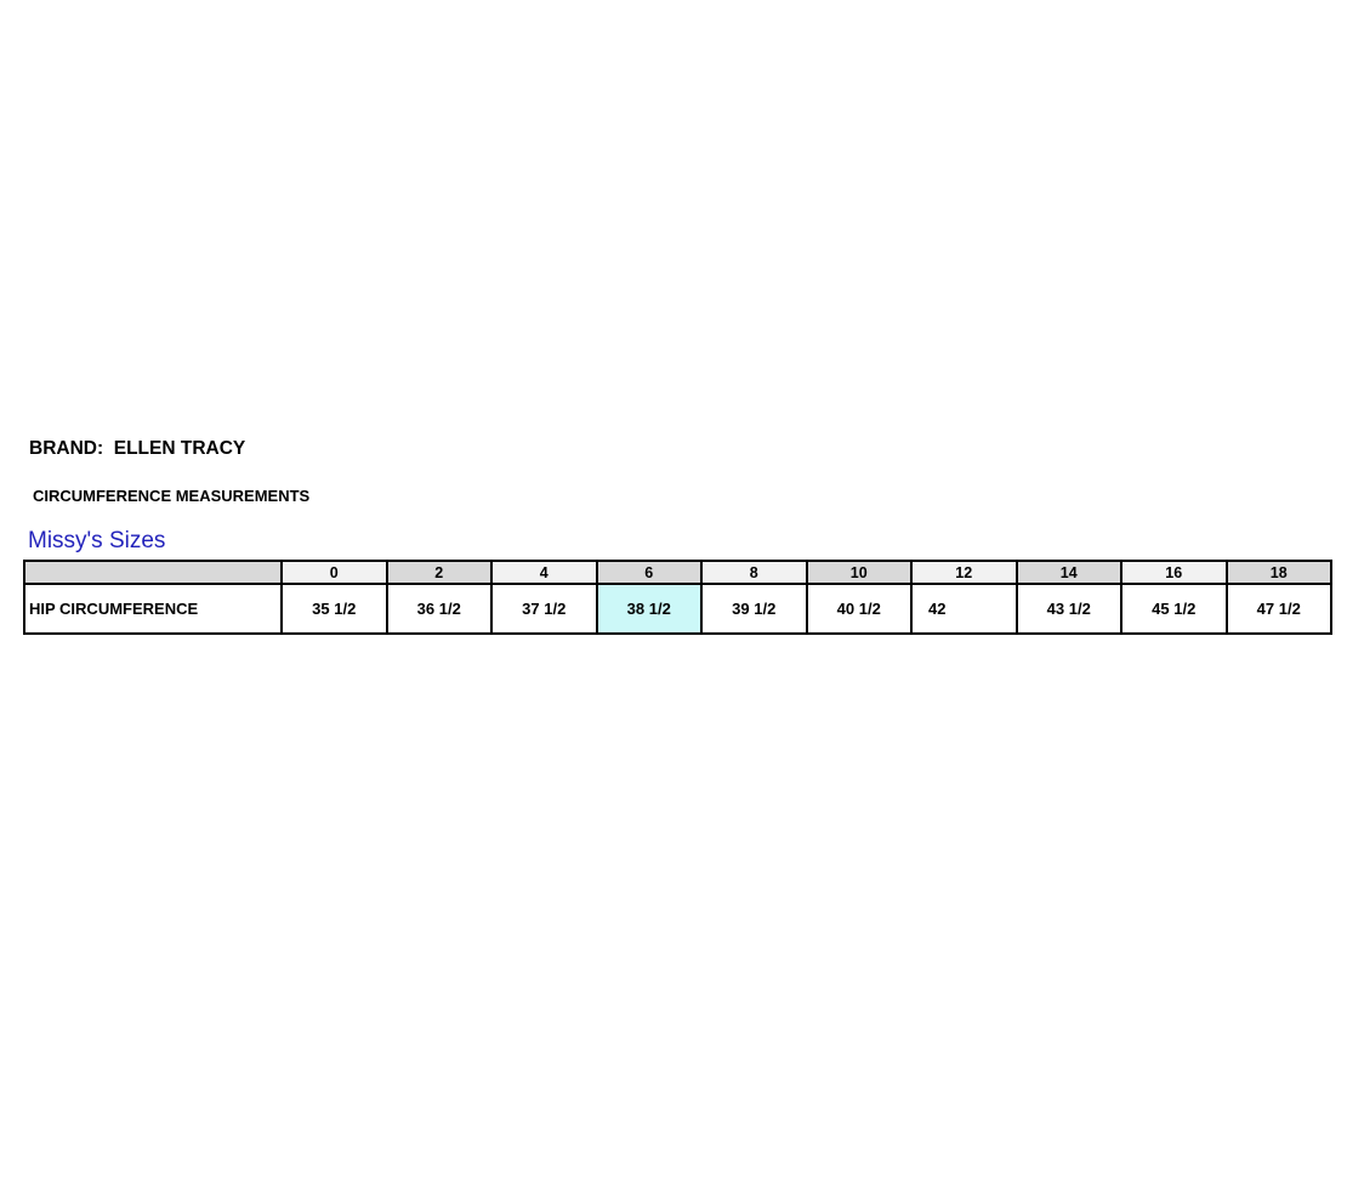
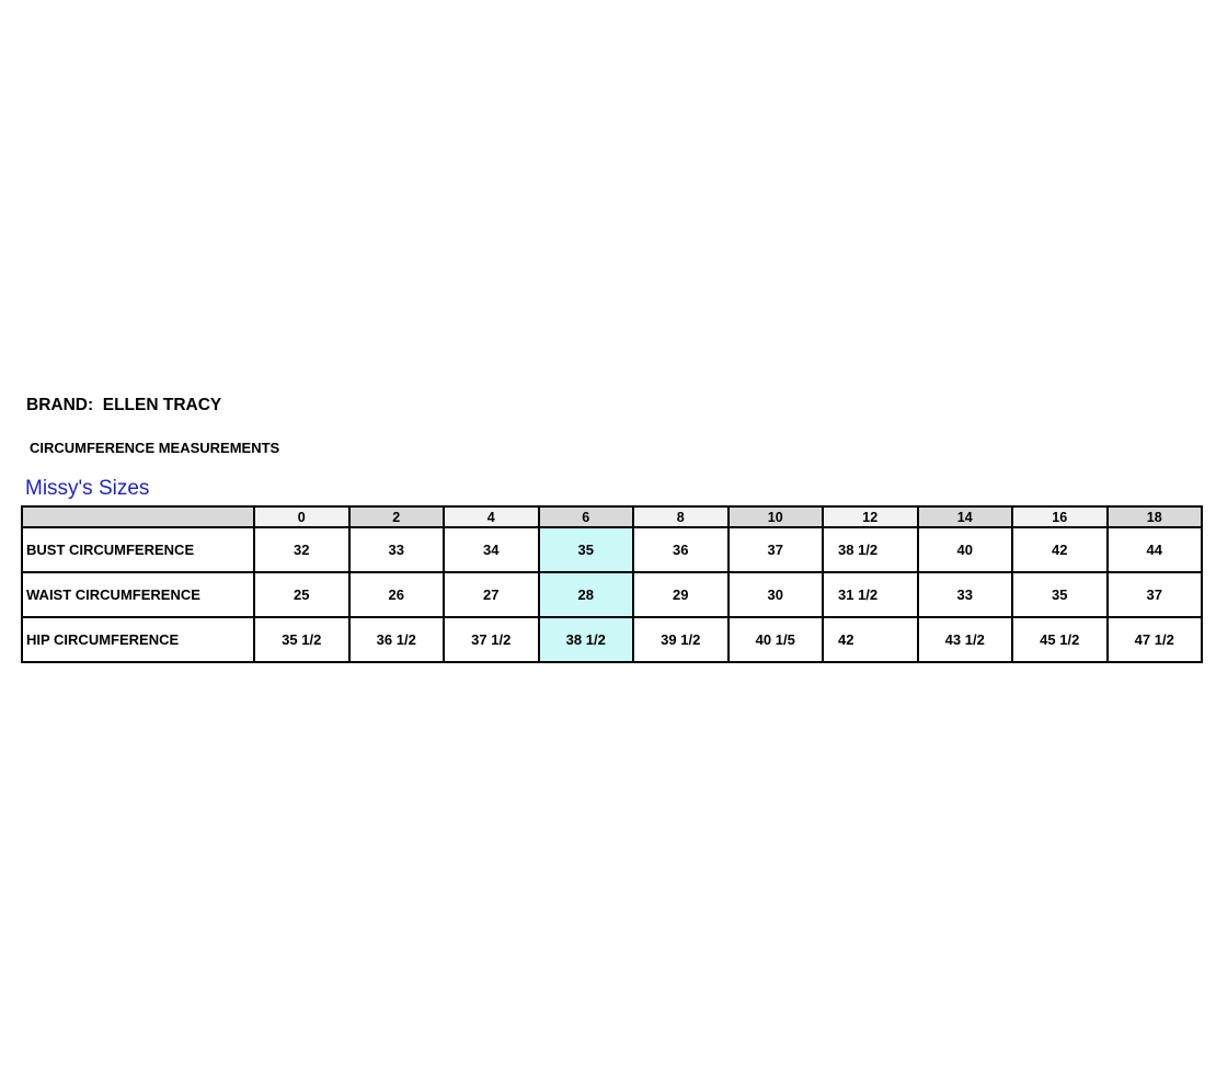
  BRAND: ELLEN TRACY
  CIRCUMFERENCE MEASUREMENTS
  Missy's Sizes
  	0	2	4	6	8	10	12	14	16	18
+ BUST CIRCUMFERENCE	32	33	34	35	36	37	38 1/2	40	42	44
+ WAIST CIRCUMFERENCE	25	26	27	28	29	30	31 1/2	33	35	37
- HIP CIRCUMFERENCE	35 1/2	36 1/2	37 1/2	38 1/2	39 1/2	40 1/2	42	43 1/2	45 1/2	47 1/2
+ HIP CIRCUMFERENCE	35 1/2	36 1/2	37 1/2	38 1/2	39 1/2	40 1/5	42	43 1/2	45 1/2	47 1/2
